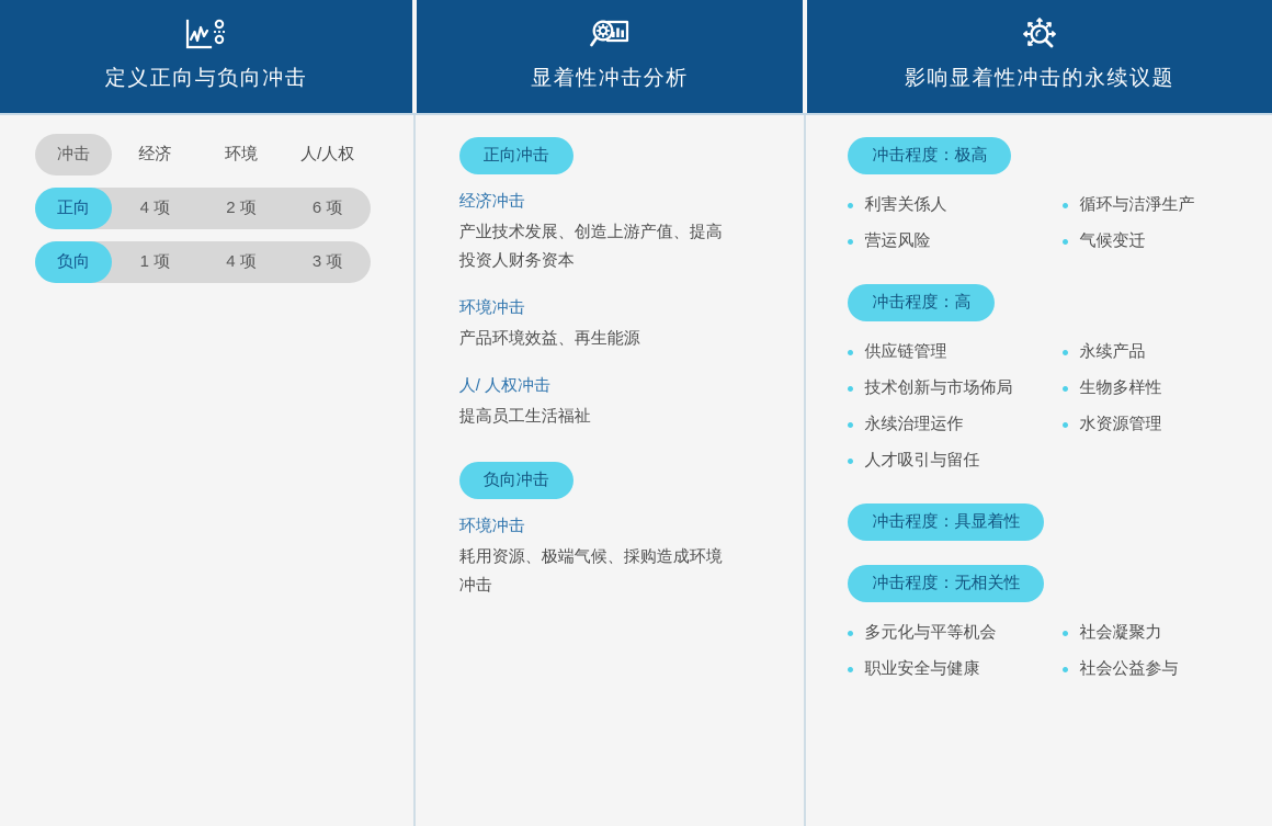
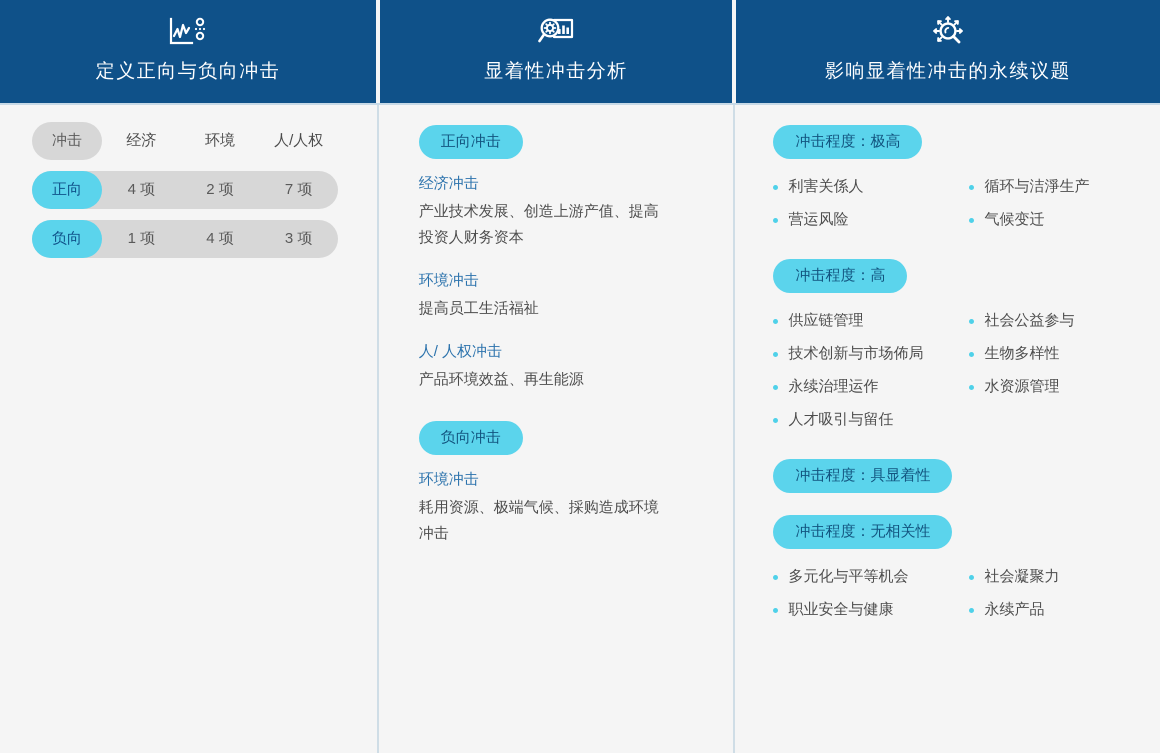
  定义正向与负向冲击
  显着性冲击分析
  影响显着性冲击的永续议题
  冲击
  经济
  环境
  人/人权
  正向
  4 项
  2 项
- 6 项
+ 7 项
  负向
  1 项
  4 项
  3 项
  正向冲击
  经济冲击
  产业技术发展、创造上游产值、提高投资人财务资本
  环境冲击
- 产品环境效益、再生能源
+ 提高员工生活福祉
  人/ 人权冲击
- 提高员工生活福祉
+ 产品环境效益、再生能源
  负向冲击
  环境冲击
  耗用资源、极端气候、採购造成环境冲击
  冲击程度：极高
  利害关係人
  营运风险
  循环与洁淨生产
  气候变迁
  冲击程度：高
  供应链管理
  技术创新与市场佈局
  永续治理运作
  人才吸引与留任
- 永续产品
+ 社会公益参与
  生物多样性
  水资源管理
  冲击程度：具显着性
  冲击程度：无相关性
  多元化与平等机会
  职业安全与健康
  社会凝聚力
- 社会公益参与
+ 永续产品
